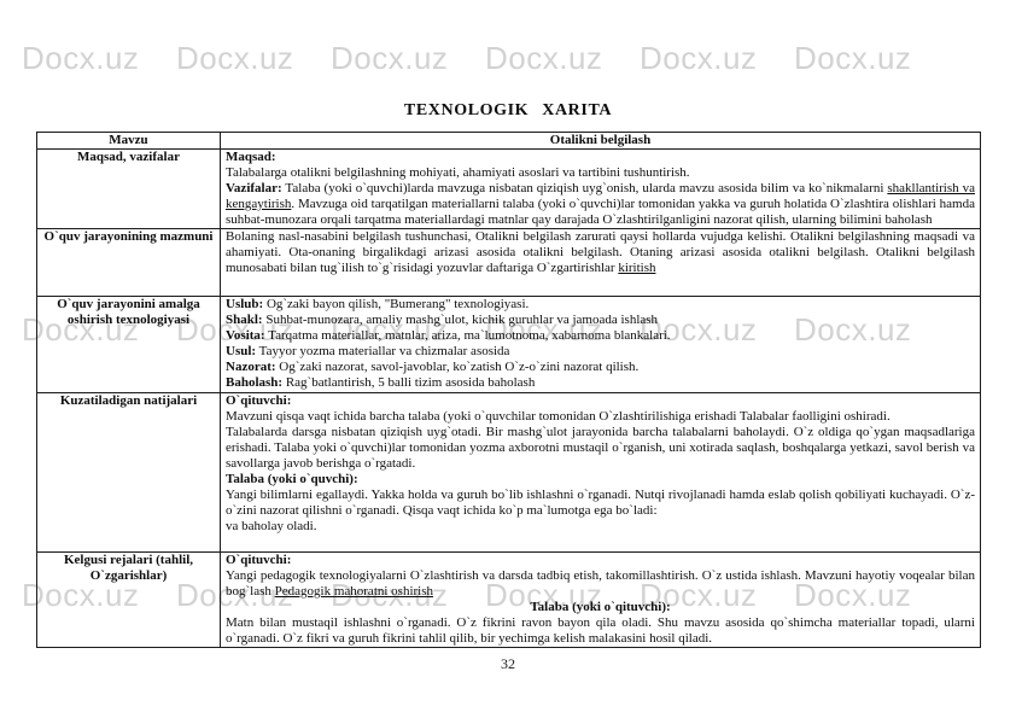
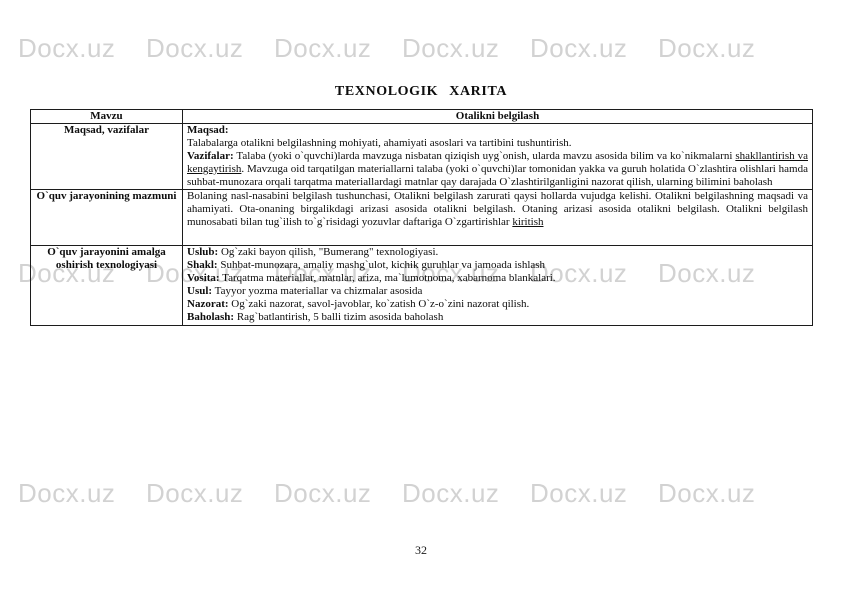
  Docx.uz
  Docx.uz
  Docx.uz
  Docx.uz
  Docx.uz
  Docx.uz
  Docx.uz
  Docx.uz
  Docx.uz
  Docx.uz
  Docx.uz
  Docx.uz
  Docx.uz
  Docx.uz
  Docx.uz
  Docx.uz
  Docx.uz
  Docx.uz
  TEXNOLOGIK XARITA
  Mavzu	Otalikni belgilash
  Maqsad, vazifalar	Maqsad: Talabalarga otalikni belgilashning mohiyati, ahamiyati asoslari va tartibini tushuntirish. Vazifalar: Talaba (yoki o`quvchi)larda mavzuga nisbatan qiziqish uyg`onish, ularda mavzu asosida bilim va ko`nikmalarni shakllantirish va kengaytirish. Mavzuga oid tarqatilgan materiallarni talaba (yoki o`quvchi)lar tomonidan yakka va guruh holatida O`zlashtira olishlari hamda suhbat-munozara orqali tarqatma materiallardagi matnlar qay darajada O`zlashtirilganligini nazorat qilish, ularning bilimini baholash
  O`quv jarayonining mazmuni	Bolaning nasl-nasabini belgilash tushunchasi, Otalikni belgilash zarurati qaysi hollarda vujudga kelishi. Otalikni belgilashning maqsadi va ahamiyati. Ota-onaning birgalikdagi arizasi asosida otalikni belgilash. Otaning arizasi asosida otalikni belgilash. Otalikni belgilash munosabati bilan tug`ilish to`g`risidagi yozuvlar daftariga O`zgartirishlar kiritish
  O`quv jarayonini amalga oshirish texnologiyasi	Uslub: Og`zaki bayon qilish, "Bumerang" texnologiyasi. Shakl: Suhbat-munozara, amaliy mashg`ulot, kichik guruhlar va jamoada ishlash Vosita: Tarqatma materiallar, matnlar, ariza, ma`lumotnoma, xabarnoma blankalari. Usul: Tayyor yozma materiallar va chizmalar asosida Nazorat: Og`zaki nazorat, savol-javoblar, ko`zatish O`z-o`zini nazorat qilish. Baholash: Rag`batlantirish, 5 balli tizim asosida baholash
- Kuzatiladigan natijalari	O`qituvchi: Mavzuni qisqa vaqt ichida barcha talaba (yoki o`quvchilar tomonidan O`zlashtirilishiga erishadi Talabalar faolligini oshiradi. Talabalarda darsga nisbatan qiziqish uyg`otadi. Bir mashg`ulot jarayonida barcha talabalarni baholaydi. O`z oldiga qo`ygan maqsadlariga erishadi. Talaba yoki o`quvchi)lar tomonidan yozma axborotni mustaqil o`rganish, uni xotirada saqlash, boshqalarga yetkazi, savol berish va savollarga javob berishga o`rgatadi. Talaba (yoki o`quvchi): Yangi bilimlarni egallaydi. Yakka holda va guruh bo`lib ishlashni o`rganadi. Nutqi rivojlanadi hamda eslab qolish qobiliyati kuchayadi. O`z-o`zini nazorat qilishni o`rganadi. Qisqa vaqt ichida ko`p ma`lumotga ega bo`ladi: va baholay oladi.
- Kelgusi rejalari (tahlil, O`zgarishlar)	O`qituvchi: Yangi pedagogik texnologiyalarni O`zlashtirish va darsda tadbiq etish, takomillashtirish. O`z ustida ishlash. Mavzuni hayotiy voqealar bilan bog`lash Pedagogik mahoratni oshirish Talaba (yoki o`qituvchi): Matn bilan mustaqil ishlashni o`rganadi. O`z fikrini ravon bayon qila oladi. Shu mavzu asosida qo`shimcha materiallar topadi, ularni o`rganadi. O`z fikri va guruh fikrini tahlil qilib, bir yechimga kelish malakasini hosil qiladi.
  32
